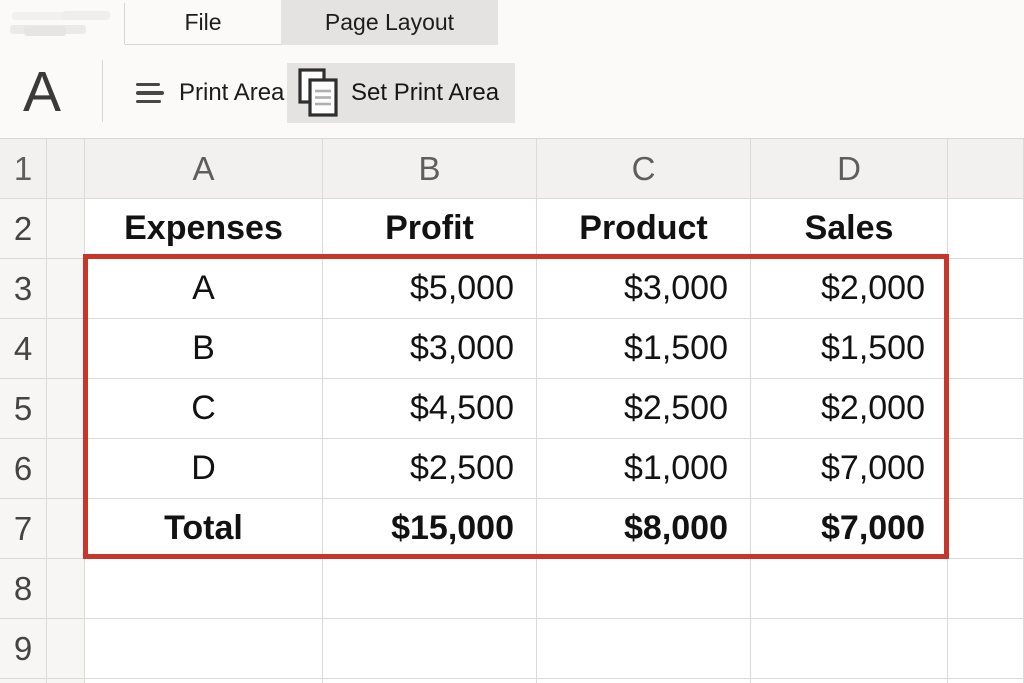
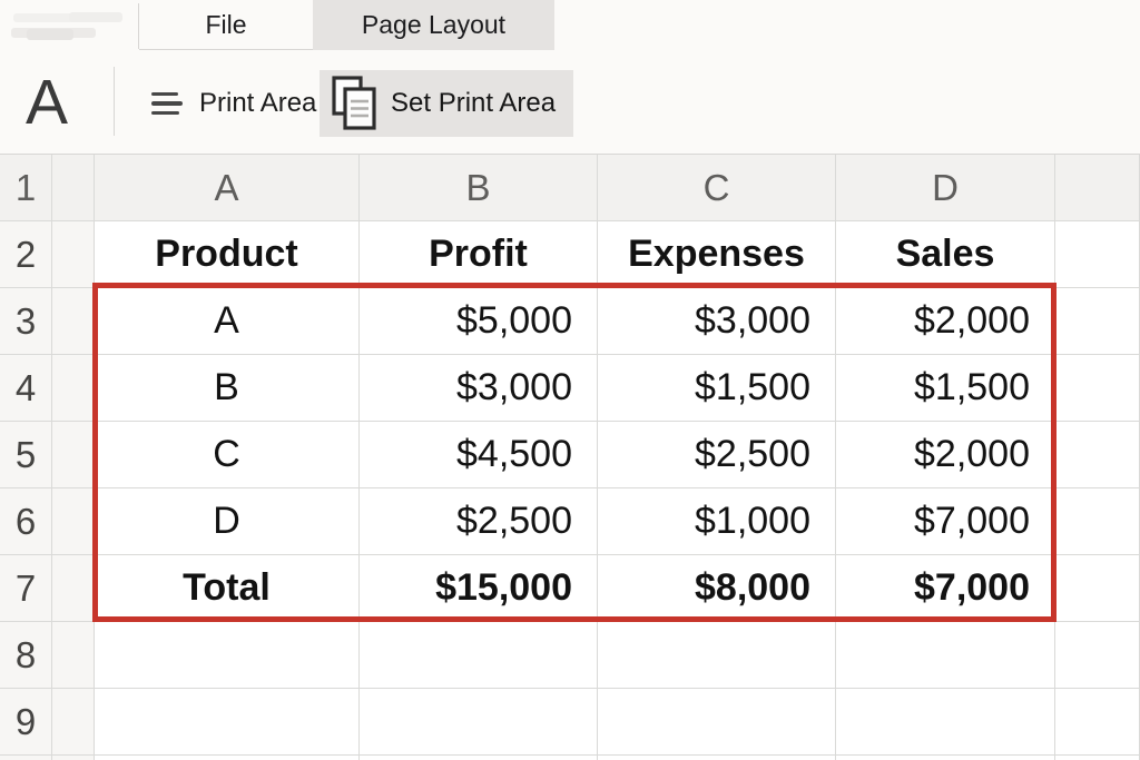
  File
  Page Layout
  A
  Print Area
  Set Print Area
  1
  A
  B
  C
  D
  2
- Expenses
+ Product
  Profit
- Product
+ Expenses
  Sales
  3
  A
  $5,000
  $3,000
  $2,000
  4
  B
  $3,000
  $1,500
  $1,500
  5
  C
  $4,500
  $2,500
  $2,000
  6
  D
  $2,500
  $1,000
  $7,000
  7
  Total
  $15,000
  $8,000
  $7,000
  8
  9
